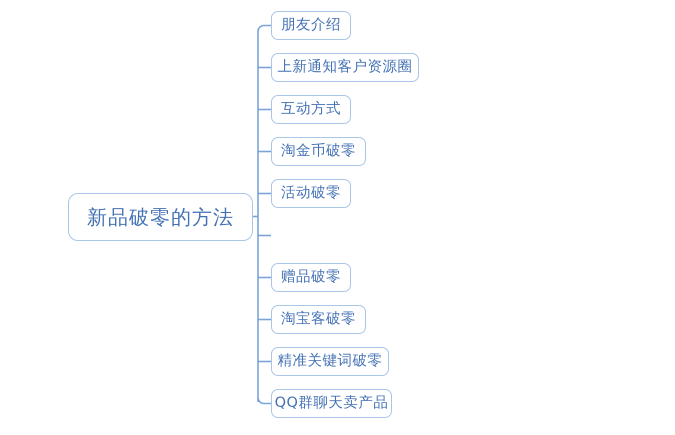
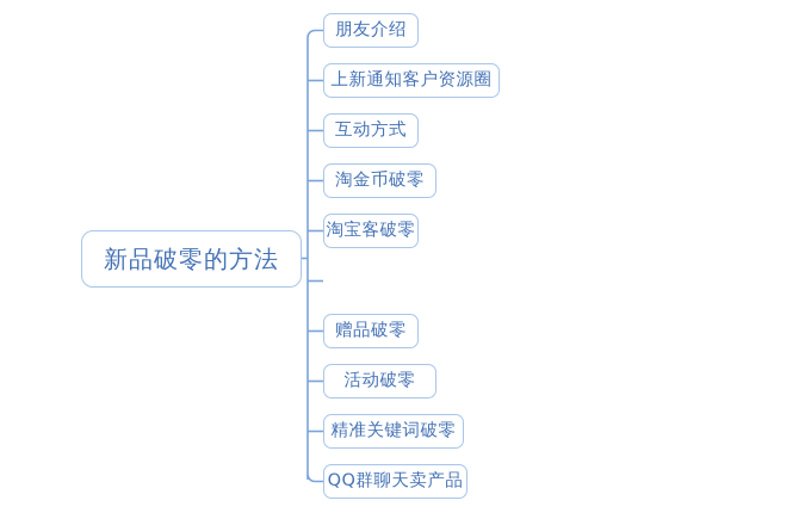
  新品破零的方法
  朋友介绍
  上新通知客户资源圈
  互动方式
  淘金币破零
- 活动破零
+ 淘宝客破零
  赠品破零
- 淘宝客破零
+ 活动破零
  精准关键词破零
  QQ群聊天卖产品
